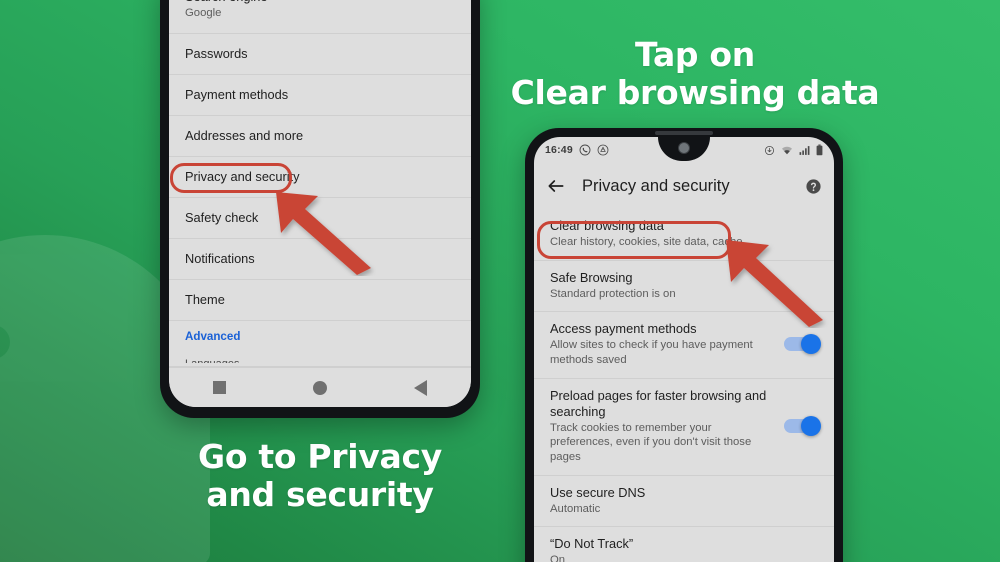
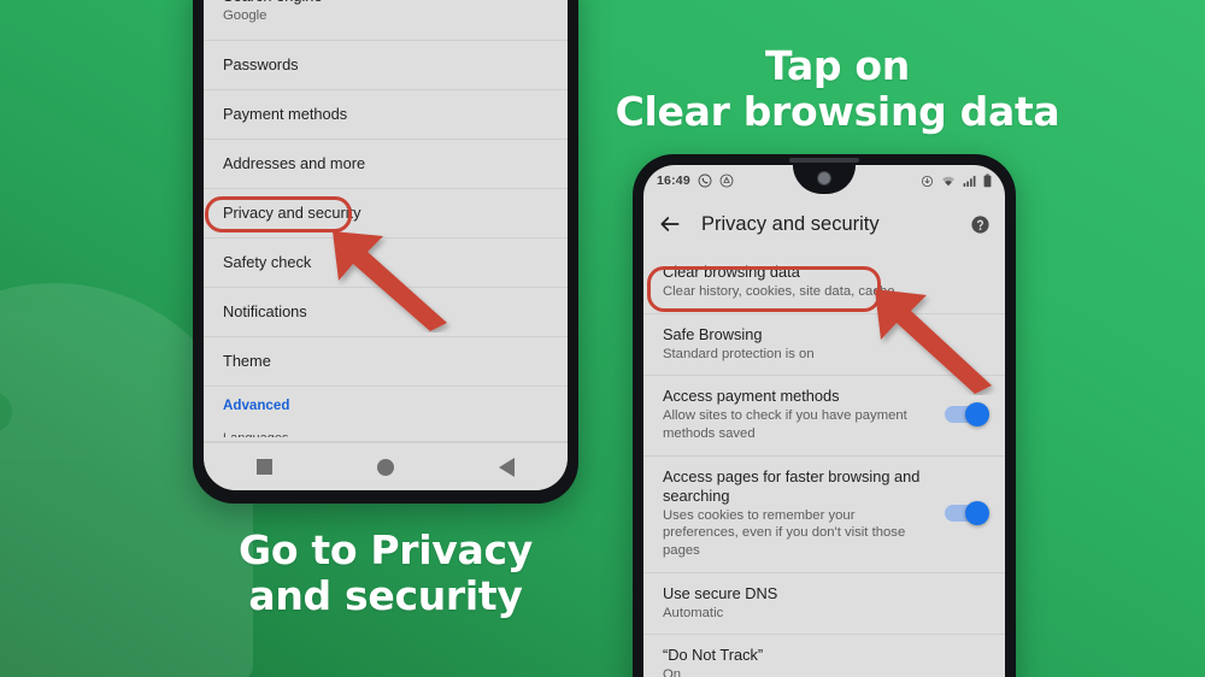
  Tap on
  Clear browsing data
  Go to Privacy
  and security
  Google
  Passwords
  Payment methods
  Addresses and more
  Privacy and security
  Safety check
  Notifications
  Theme
  Advanced
  16:49
  Privacy and security
  Clear browsing data
  Clear history, cookies, site data, ca…
  Safe Browsing
  Standard protection is on
  Access payment methods
  Allow sites to check if you have payment methods saved
- Preload pages for faster browsing and searching
+ Access pages for faster browsing and searching
- Track cookies to remember your preferences, even if you don't visit those pages
+ Uses cookies to remember your preferences, even if you don't visit those pages
  Use secure DNS
  Automatic
  “Do Not Track”
  On
